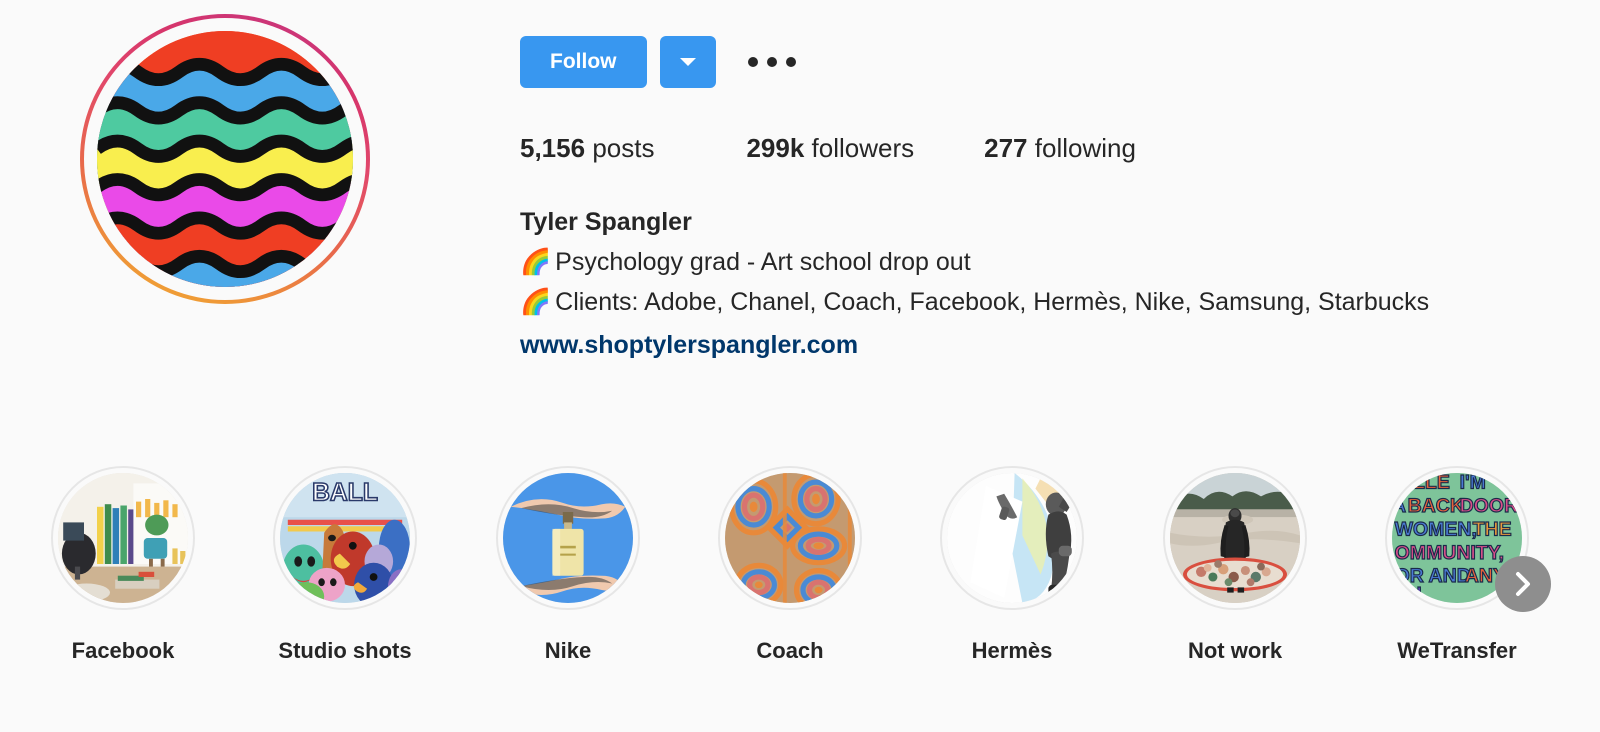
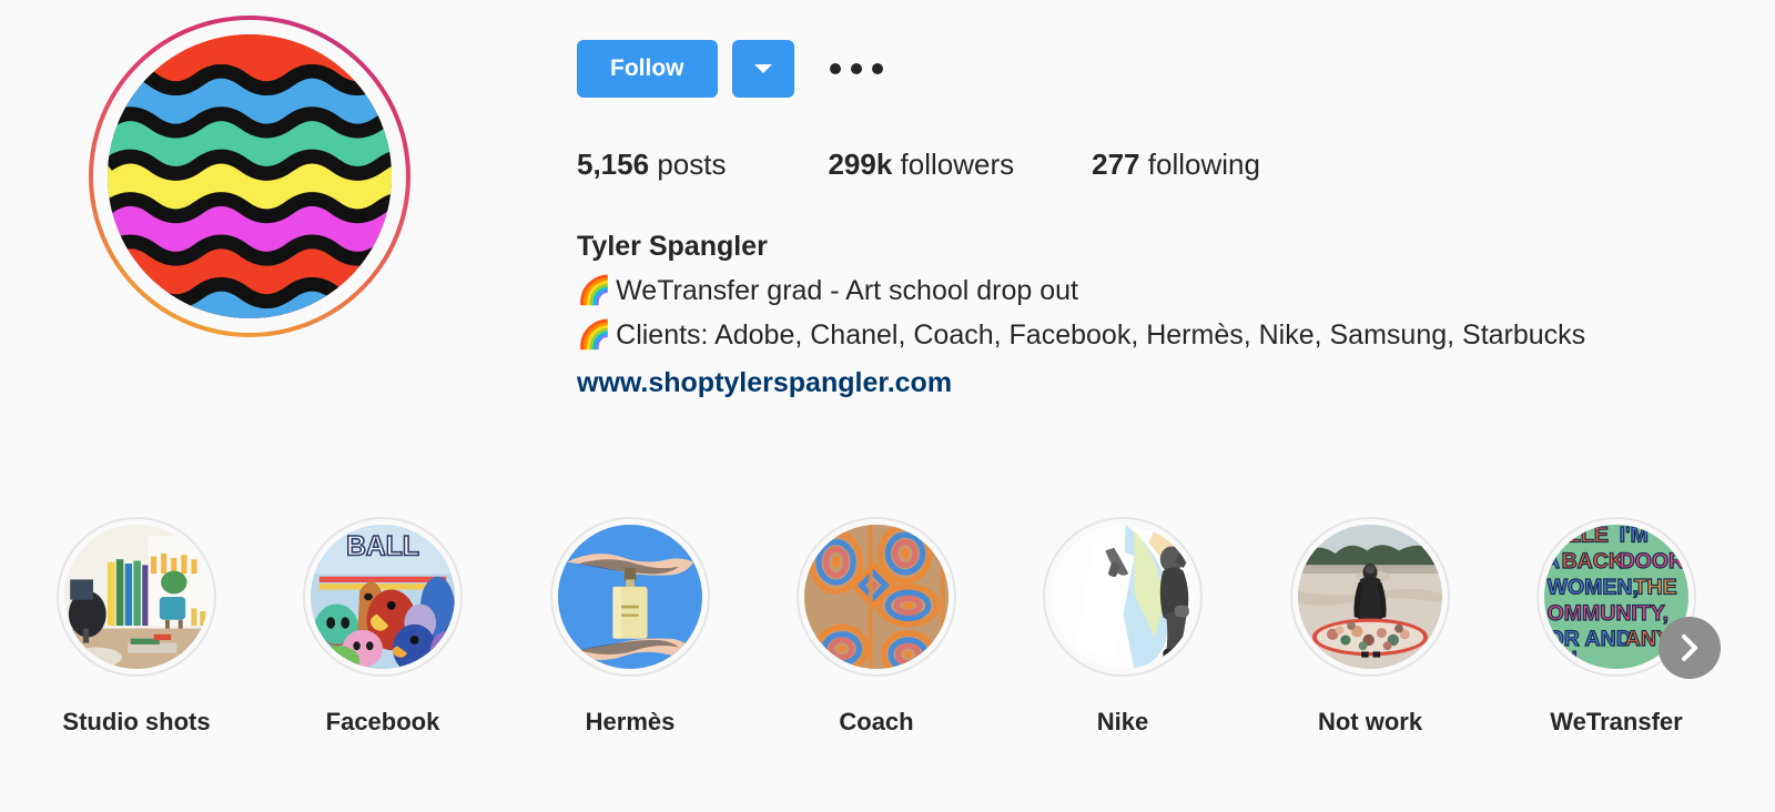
  Follow
  5,156 posts
  299k followers
  277 following
  Tyler Spangler
- 🌈 Psychology grad - Art school drop out
+ 🌈 WeTransfer grad - Art school drop out
  🌈 Clients: Adobe, Chanel, Coach, Facebook, Hermès, Nike, Samsung, Starbucks
  www.shoptylerspangler.com
- Facebook
+ Studio shots
  BALL
- Studio shots
+ Facebook
- Nike
+ Hermès
  Coach
- Hermès
+ Nike
  Not work
  I'M
  A
  BACK
  DOOR
  WOMEN,
  THE
  OMMUNITY,
  R AND
  WeTransfer
